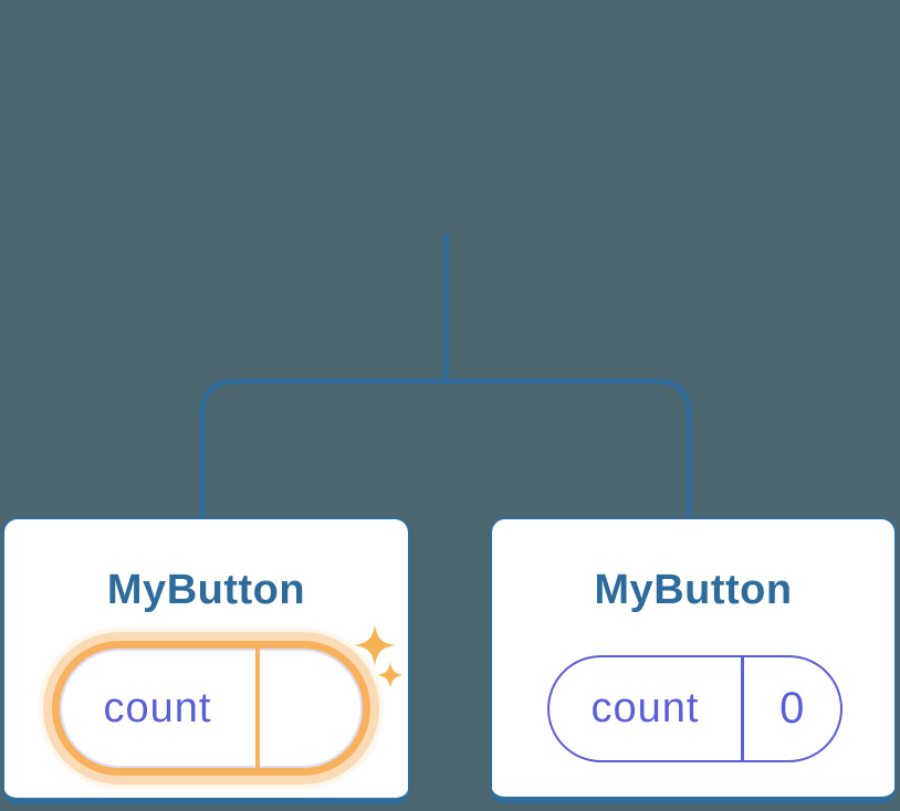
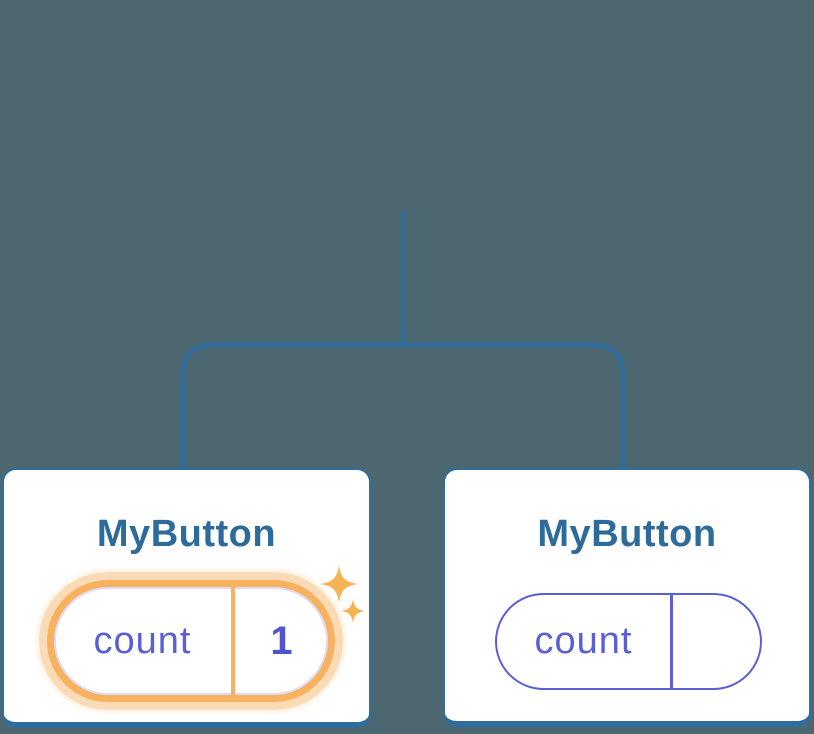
  MyButton
  count
+ 1
  MyButton
  count
- 0
